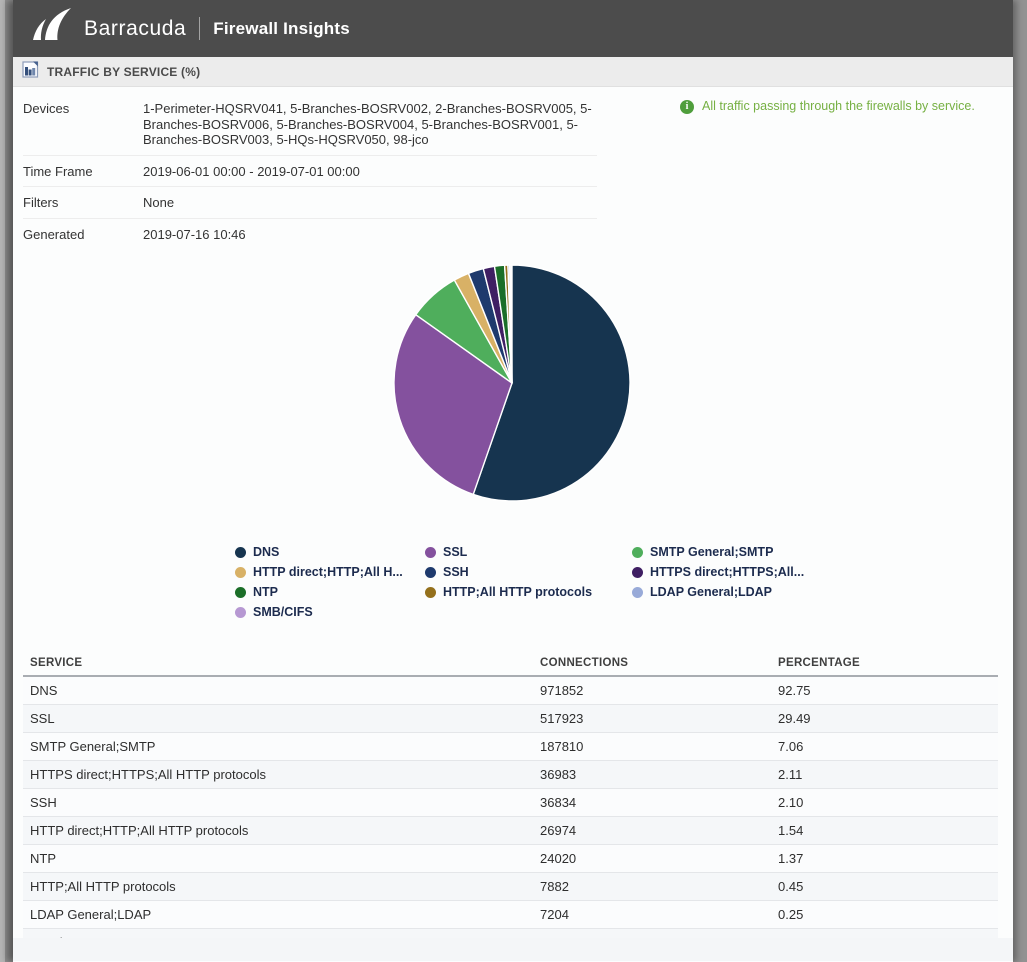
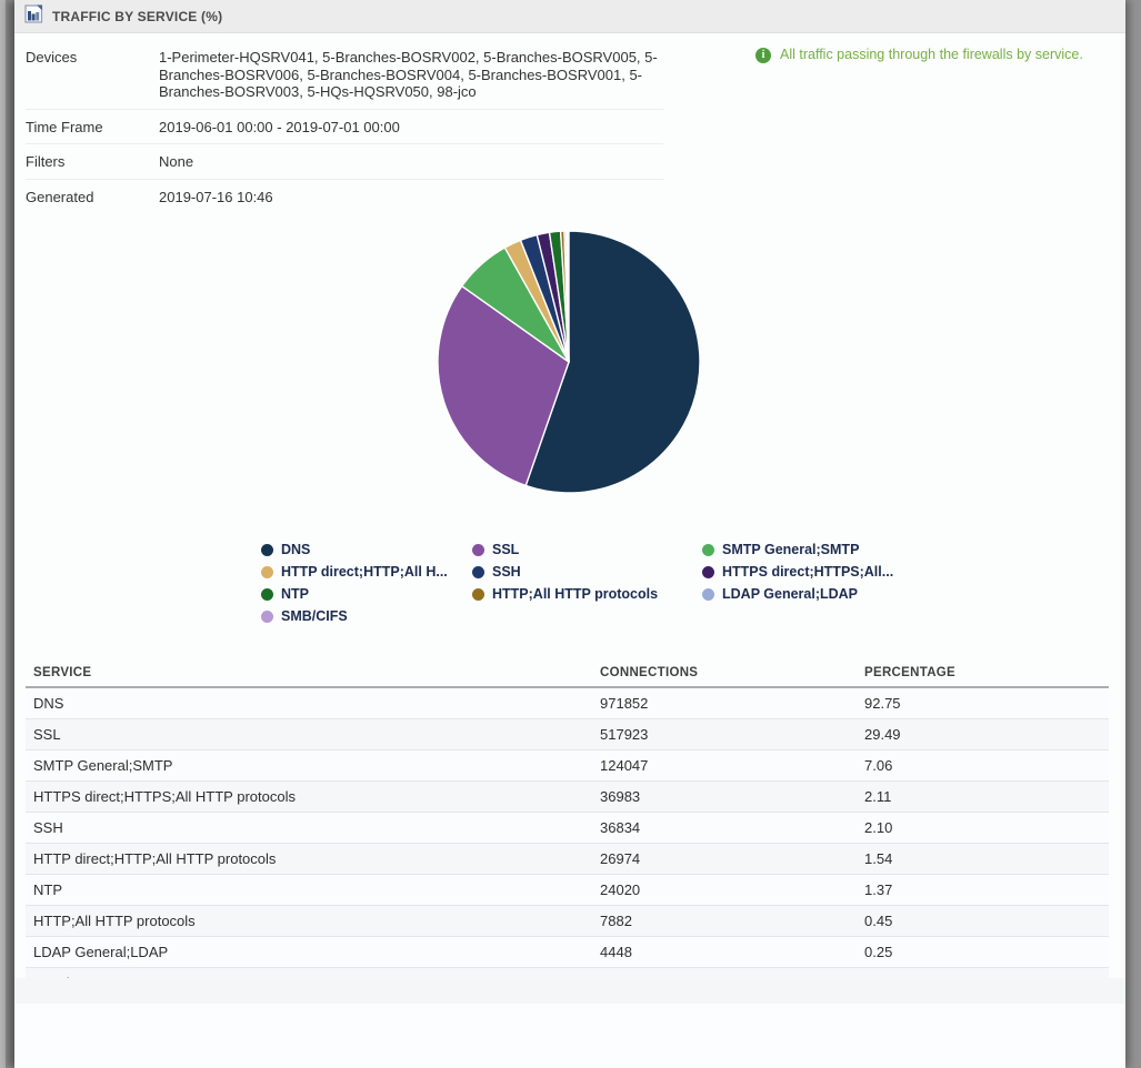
- Barracuda
- Firewall Insights
  TRAFFIC BY SERVICE (%)
  Devices
- 1-Perimeter-HQSRV041, 5-Branches-BOSRV002, 2-Branches-BOSRV005, 5-Branches-BOSRV006, 5-Branches-BOSRV004, 5-Branches-BOSRV001, 5-Branches-BOSRV003, 5-HQs-HQSRV050, 98-jco
+ 1-Perimeter-HQSRV041, 5-Branches-BOSRV002, 5-Branches-BOSRV005, 5-Branches-BOSRV006, 5-Branches-BOSRV004, 5-Branches-BOSRV001, 5-Branches-BOSRV003, 5-HQs-HQSRV050, 98-jco
  Time Frame
  2019-06-01 00:00 - 2019-07-01 00:00
  Filters
  None
  Generated
  2019-07-16 10:46
  i
  All traffic passing through the firewalls by service.
  DNS
  HTTP direct;HTTP;All H...
  NTP
  SMB/CIFS
  SSL
  SSH
  HTTP;All HTTP protocols
  SMTP General;SMTP
  HTTPS direct;HTTPS;All...
  LDAP General;LDAP
  SERVICE	CONNECTIONS	PERCENTAGE
  DNS	971852	92.75
  SSL	517923	29.49
- SMTP General;SMTP	187810	7.06
+ SMTP General;SMTP	124047	7.06
  HTTPS direct;HTTPS;All HTTP protocols	36983	2.11
  SSH	36834	2.10
  HTTP direct;HTTP;All HTTP protocols	26974	1.54
  NTP	24020	1.37
  HTTP;All HTTP protocols	7882	0.45
- LDAP General;LDAP	7204	0.25
+ LDAP General;LDAP	4448	0.25
